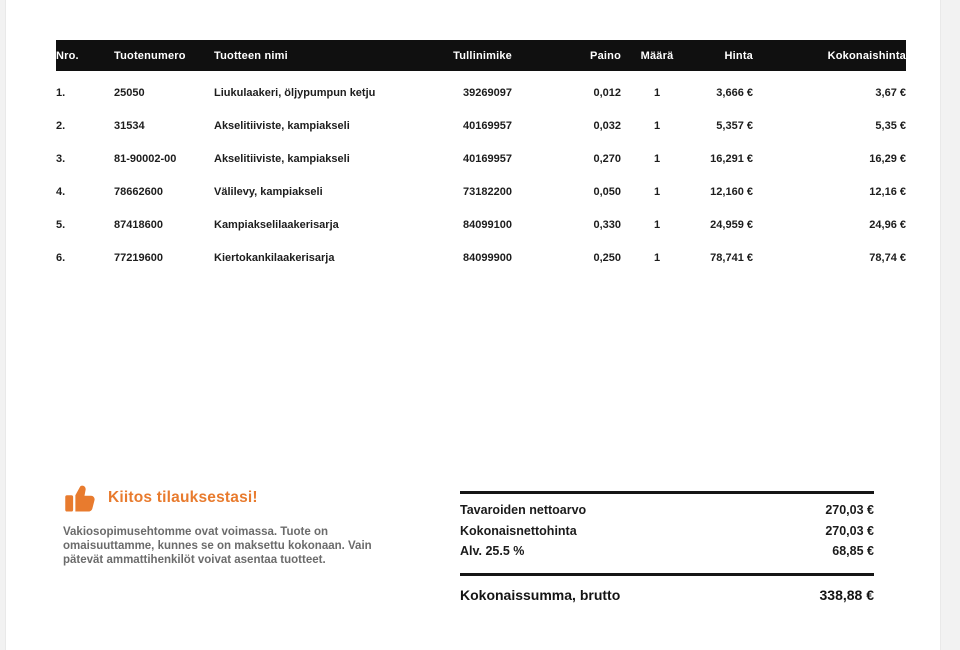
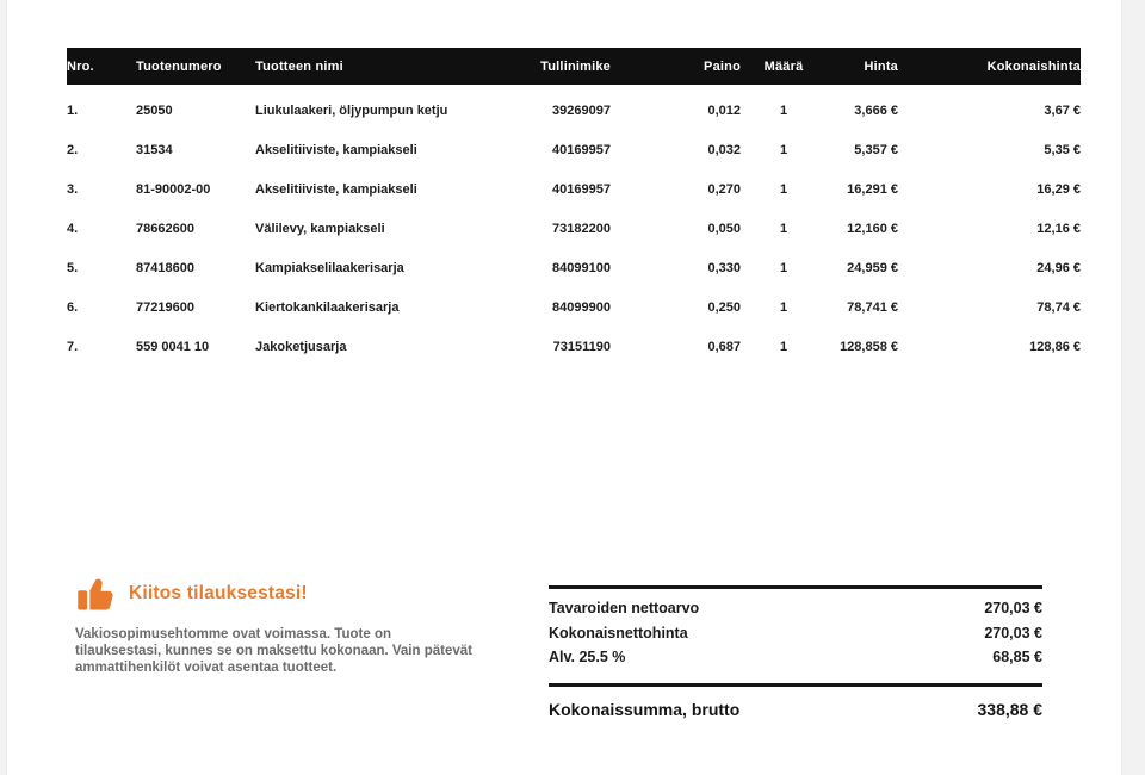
  Nro.	Tuotenumero	Tuotteen nimi	Tullinimike	Paino	Määrä	Hinta	Kokonaishinta
  1.	25050	Liukulaakeri, öljypumpun ketju	39269097	0,012	1	3,666 €	3,67 €
  2.	31534	Akselitiiviste, kampiakseli	40169957	0,032	1	5,357 €	5,35 €
  3.	81-90002-00	Akselitiiviste, kampiakseli	40169957	0,270	1	16,291 €	16,29 €
  4.	78662600	Välilevy, kampiakseli	73182200	0,050	1	12,160 €	12,16 €
  5.	87418600	Kampiakselilaakerisarja	84099100	0,330	1	24,959 €	24,96 €
  6.	77219600	Kiertokankilaakerisarja	84099900	0,250	1	78,741 €	78,74 €
+ 7.	559 0041 10	Jakoketjusarja	73151190	0,687	1	128,858 €	128,86 €
  Kiitos tilauksestasi!
- Vakiosopimusehtomme ovat voimassa. Tuote on omaisuuttamme, kunnes se on maksettu kokonaan. Vain pätevät ammattihenkilöt voivat asentaa tuotteet.
+ Vakiosopimusehtomme ovat voimassa. Tuote on tilauksestasi, kunnes se on maksettu kokonaan. Vain pätevät ammattihenkilöt voivat asentaa tuotteet.
  Tavaroiden nettoarvo
  270,03 €
  Kokonaisnettohinta
  270,03 €
  Alv. 25.5 %
  68,85 €
  Kokonaissumma, brutto
  338,88 €
